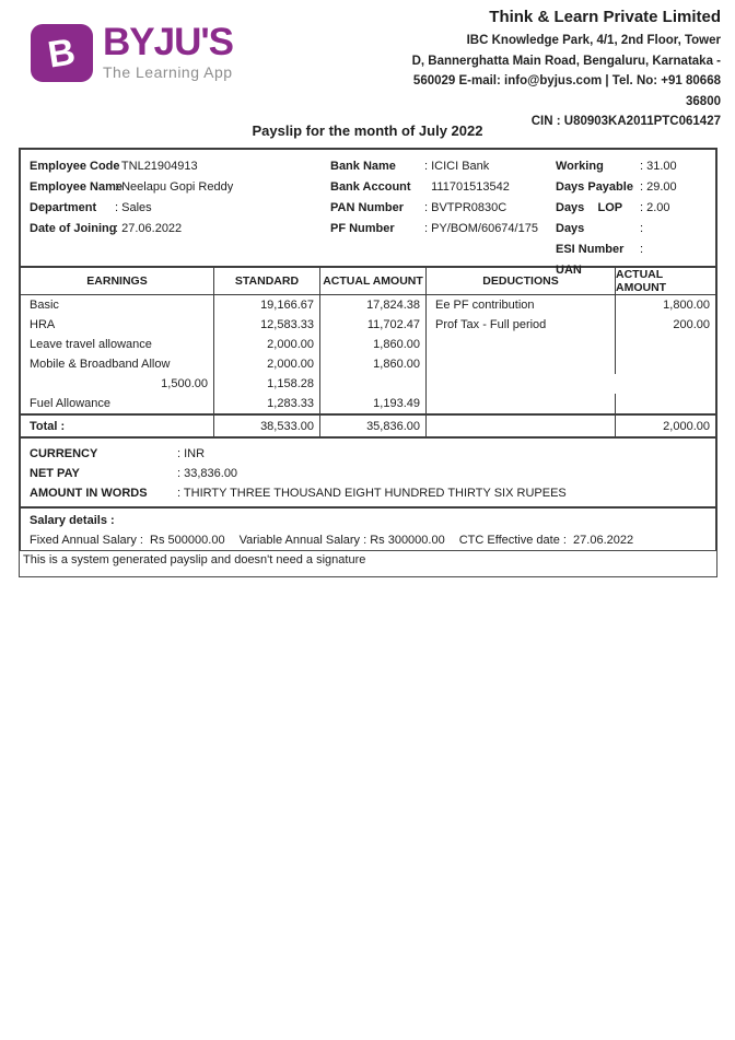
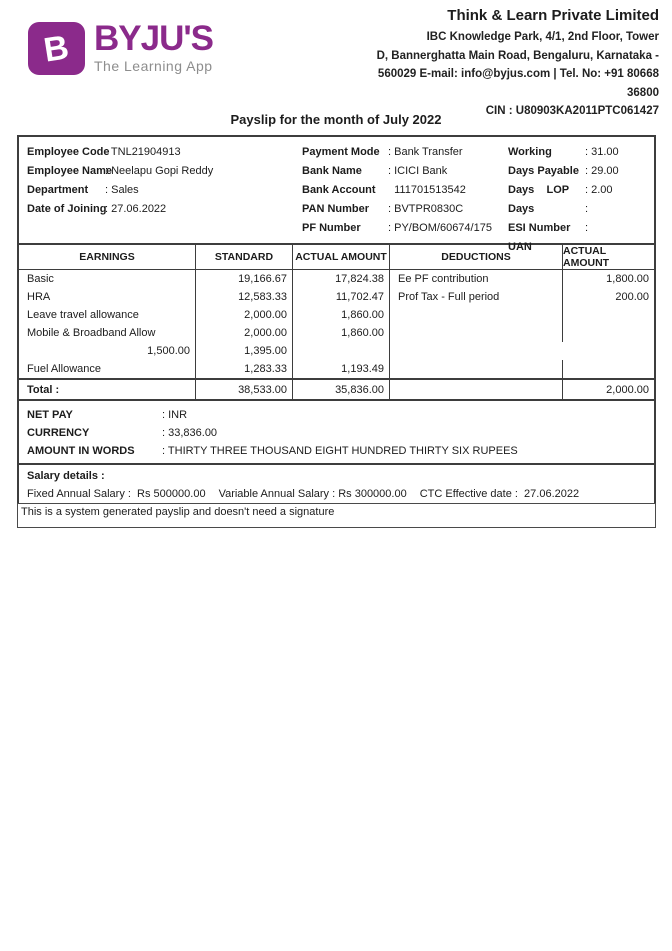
  BYJU'S
  The Learning App
  Think & Learn Private Limited
  IBC Knowledge Park, 4/1, 2nd Floor, Tower
  D, Bannerghatta Main Road, Bengaluru, Karnataka -
  560029 E-mail: info@byjus.com | Tel. No: +91 80668
  36800
  CIN : U80903KA2011PTC061427
  Payslip for the month of July 2022
  Employee Cod
  : TNL21904913
  Employee Nam
  : Neelapu Gopi Reddy
  Department
  : Sales
  Date of Joining
  : 27.06.2022
+ Payment Mode
+ : Bank Transfer
  Bank Name
  : ICICI Bank
  Bank Account
  111701513542
  PAN Number
  : BVTPR0830C
  PF Number
  : PY/BOM/60674/175
  Working
  : 31.00
  Days Payable
  : 29.00
  Days LOP
  : 2.00
  Days
  :
  ESI Number
  :
  UAN
  EARNINGS
  STANDARD
  ACTUAL AMOUNT
  DEDUCTIONS
  ACTUAL AMOUNT
  Basic
  19,166.67
  17,824.38
  Ee PF contribution
  1,800.00
  HRA
  12,583.33
  11,702.47
  Prof Tax - Full period
  200.00
  Leave travel allowance
  2,000.00
  1,860.00
  Mobile & Broadband Allow
  2,000.00
  1,860.00
  1,500.00
- 1,158.28
+ 1,395.00
  Fuel Allowance
  1,283.33
  1,193.49
  Total :
  38,533.00
  35,836.00
  2,000.00
- CURRENCY
+ NET PAY
  : INR
- NET PAY
+ CURRENCY
  : 33,836.00
  AMOUNT IN WORDS
  : THIRTY THREE THOUSAND EIGHT HUNDRED THIRTY SIX RUPEES
  Salary details :
  Fixed Annual Salary : Rs 500000.00
  Variable Annual Salary : Rs 300000.00
  CTC Effective date : 27.06.2022
  This is a system generated payslip and doesn't need a signature
